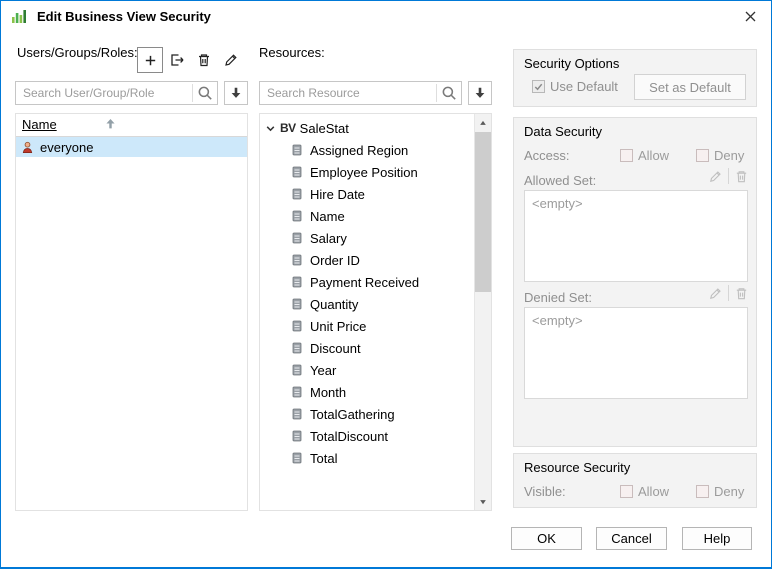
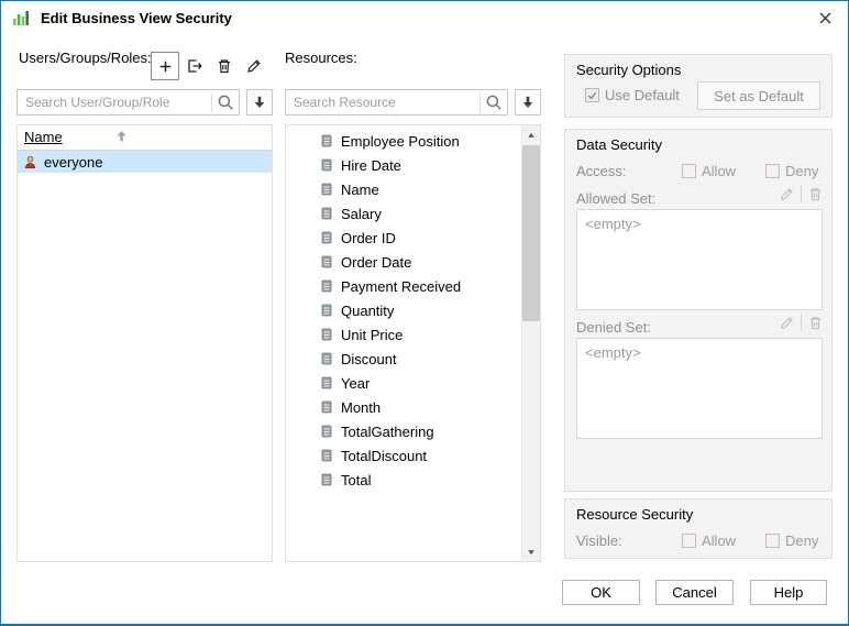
  Edit Business View Security
  Users/Groups/Roles:
  Search User/Group/Role
  Name
  everyone
  Resources:
  Search Resource
- BV
- SaleStat
- Assigned Region
  Employee Position
  Hire Date
  Name
  Salary
  Order ID
+ Order Date
  Payment Received
  Quantity
  Unit Price
  Discount
  Year
  Month
  TotalGathering
  TotalDiscount
  Total
  Security Options
  Use Default
  Set as Default
  Data Security
  Access:
  Allow
  Deny
  Allowed Set:
  <empty>
  Denied Set:
  <empty>
  Resource Security
  Visible:
  Allow
  Deny
  OK
  Cancel
  Help
